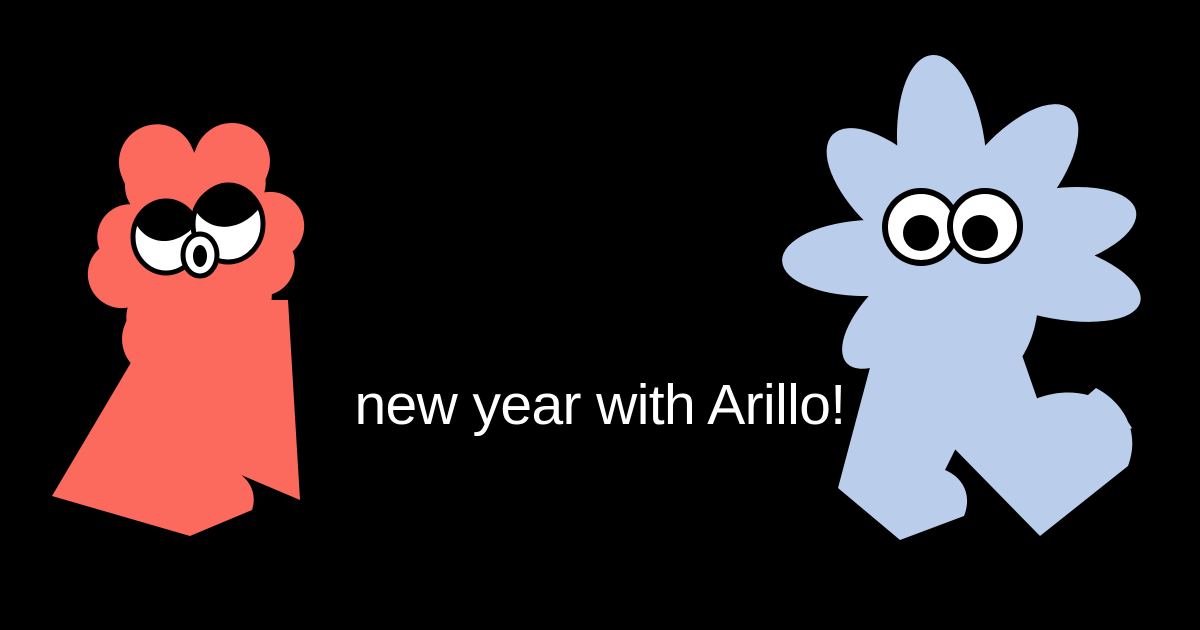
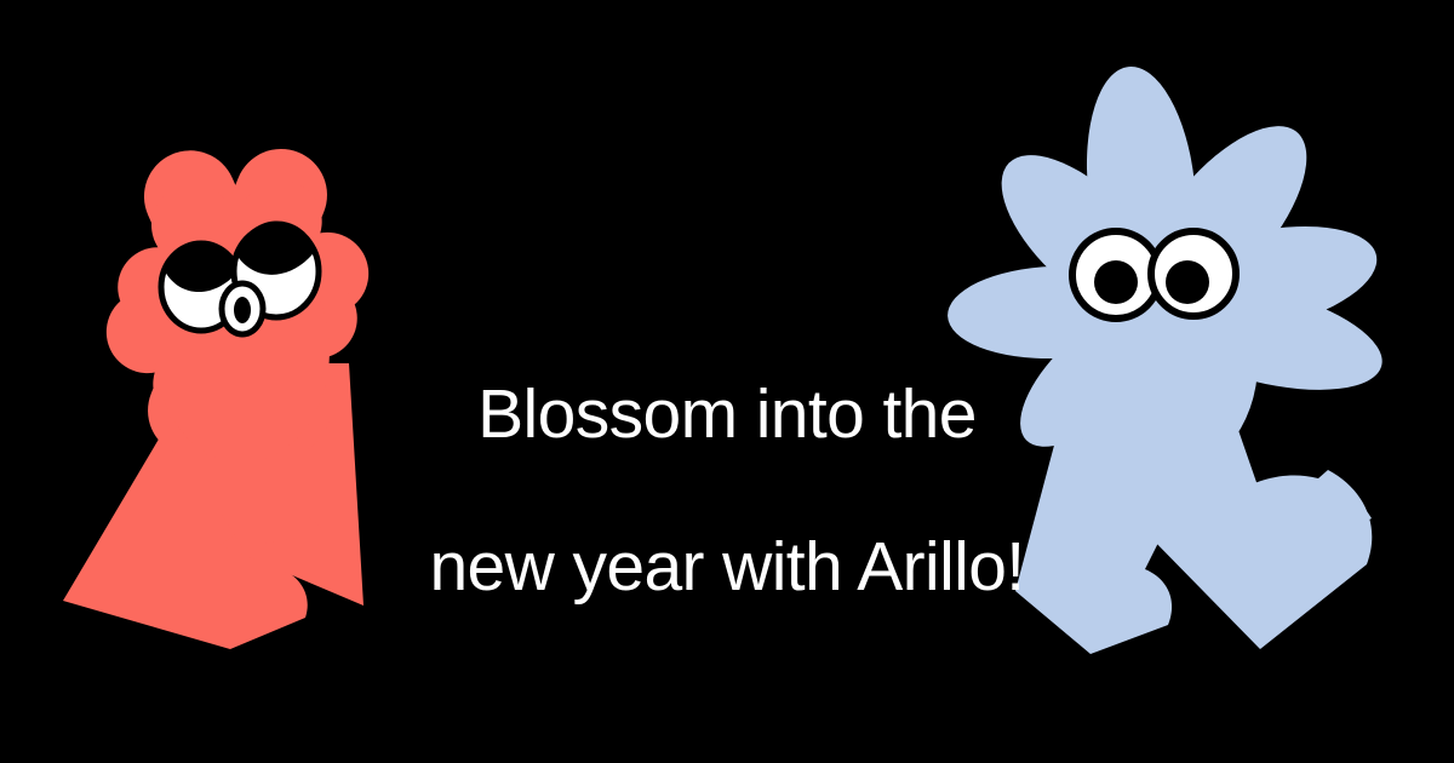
+ Blossom into the
  new year with Arillo!
